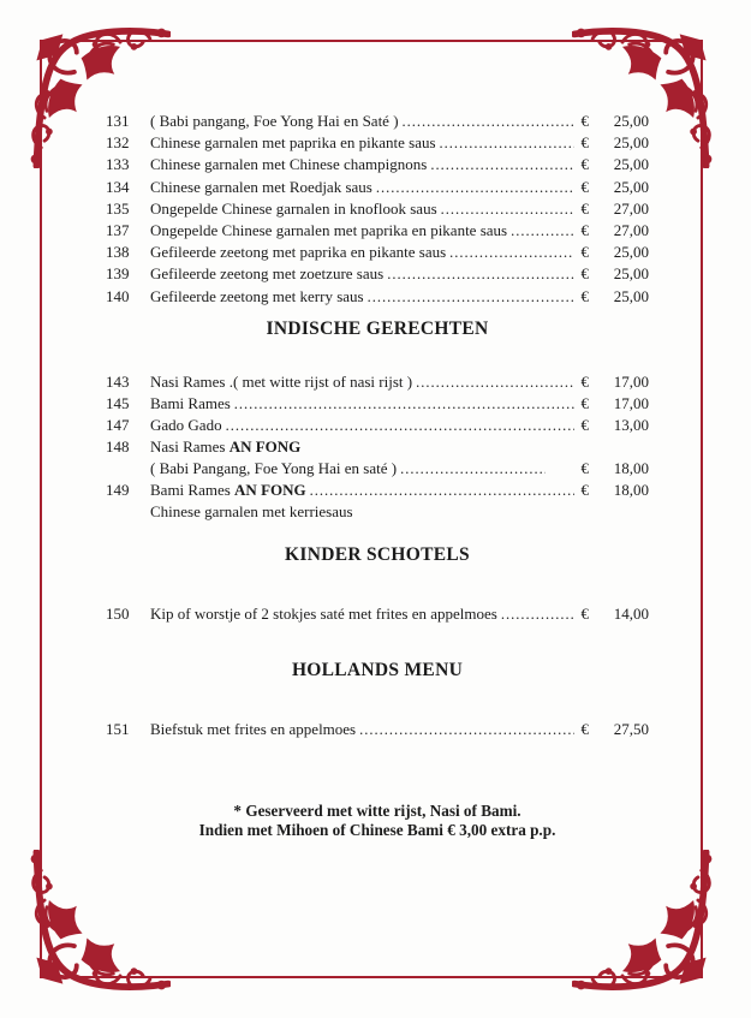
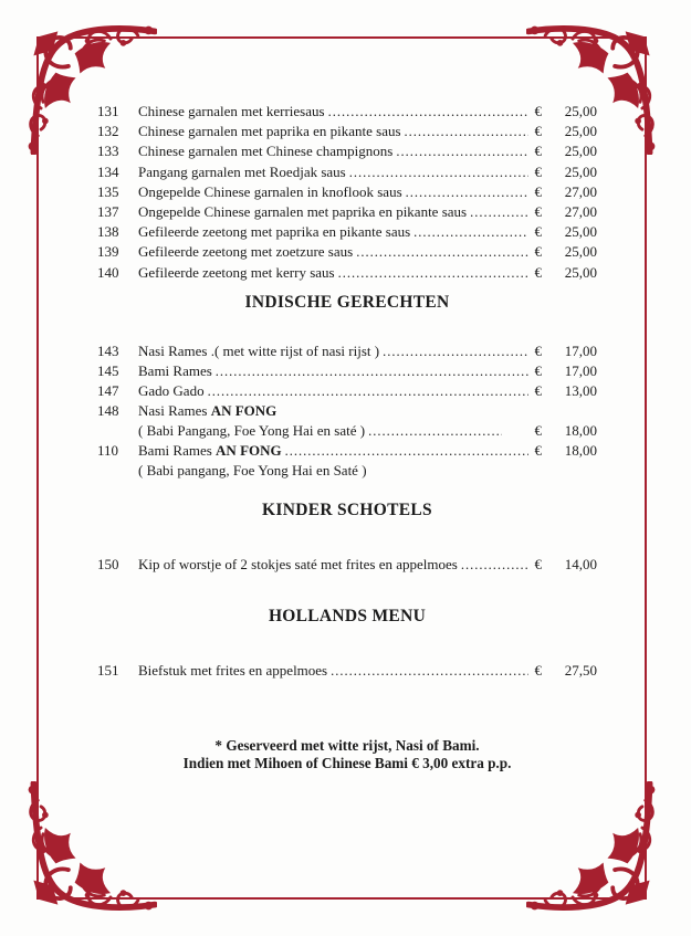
  131
- ( Babi pangang, Foe Yong Hai en Saté )
+ Chinese garnalen met kerriesaus
  €
  25,00
  132
  Chinese garnalen met paprika en pikante saus
  €
  25,00
  133
  Chinese garnalen met Chinese champignons
  €
  25,00
  134
- Chinese garnalen met Roedjak saus
+ Pangang garnalen met Roedjak saus
  €
  25,00
  135
  Ongepelde Chinese garnalen in knoflook saus
  €
  27,00
  137
  Ongepelde Chinese garnalen met paprika en pikante saus
  €
  27,00
  138
  Gefileerde zeetong met paprika en pikante saus
  €
  25,00
  139
  Gefileerde zeetong met zoetzure saus
  €
  25,00
  140
  Gefileerde zeetong met kerry saus
  €
  25,00
  INDISCHE GERECHTEN
  143
  Nasi Rames .( met witte rijst of nasi rijst )
  €
  17,00
  145
  Bami Rames
  €
  17,00
  147
  Gado Gado
  €
  13,00
  148
  Nasi Rames AN FONG
  ( Babi Pangang, Foe Yong Hai en saté )
  €
  18,00
- 149
+ 110
  Bami Rames AN FONG
  €
  18,00
- Chinese garnalen met kerriesaus
+ ( Babi pangang, Foe Yong Hai en Saté )
  KINDER SCHOTELS
  150
  Kip of worstje of 2 stokjes saté met frites en appelmoes
  €
  14,00
  HOLLANDS MENU
  151
  Biefstuk met frites en appelmoes
  €
  27,50
  * Geserveerd met witte rijst, Nasi of Bami.
  Indien met Mihoen of Chinese Bami € 3,00 extra p.p.
